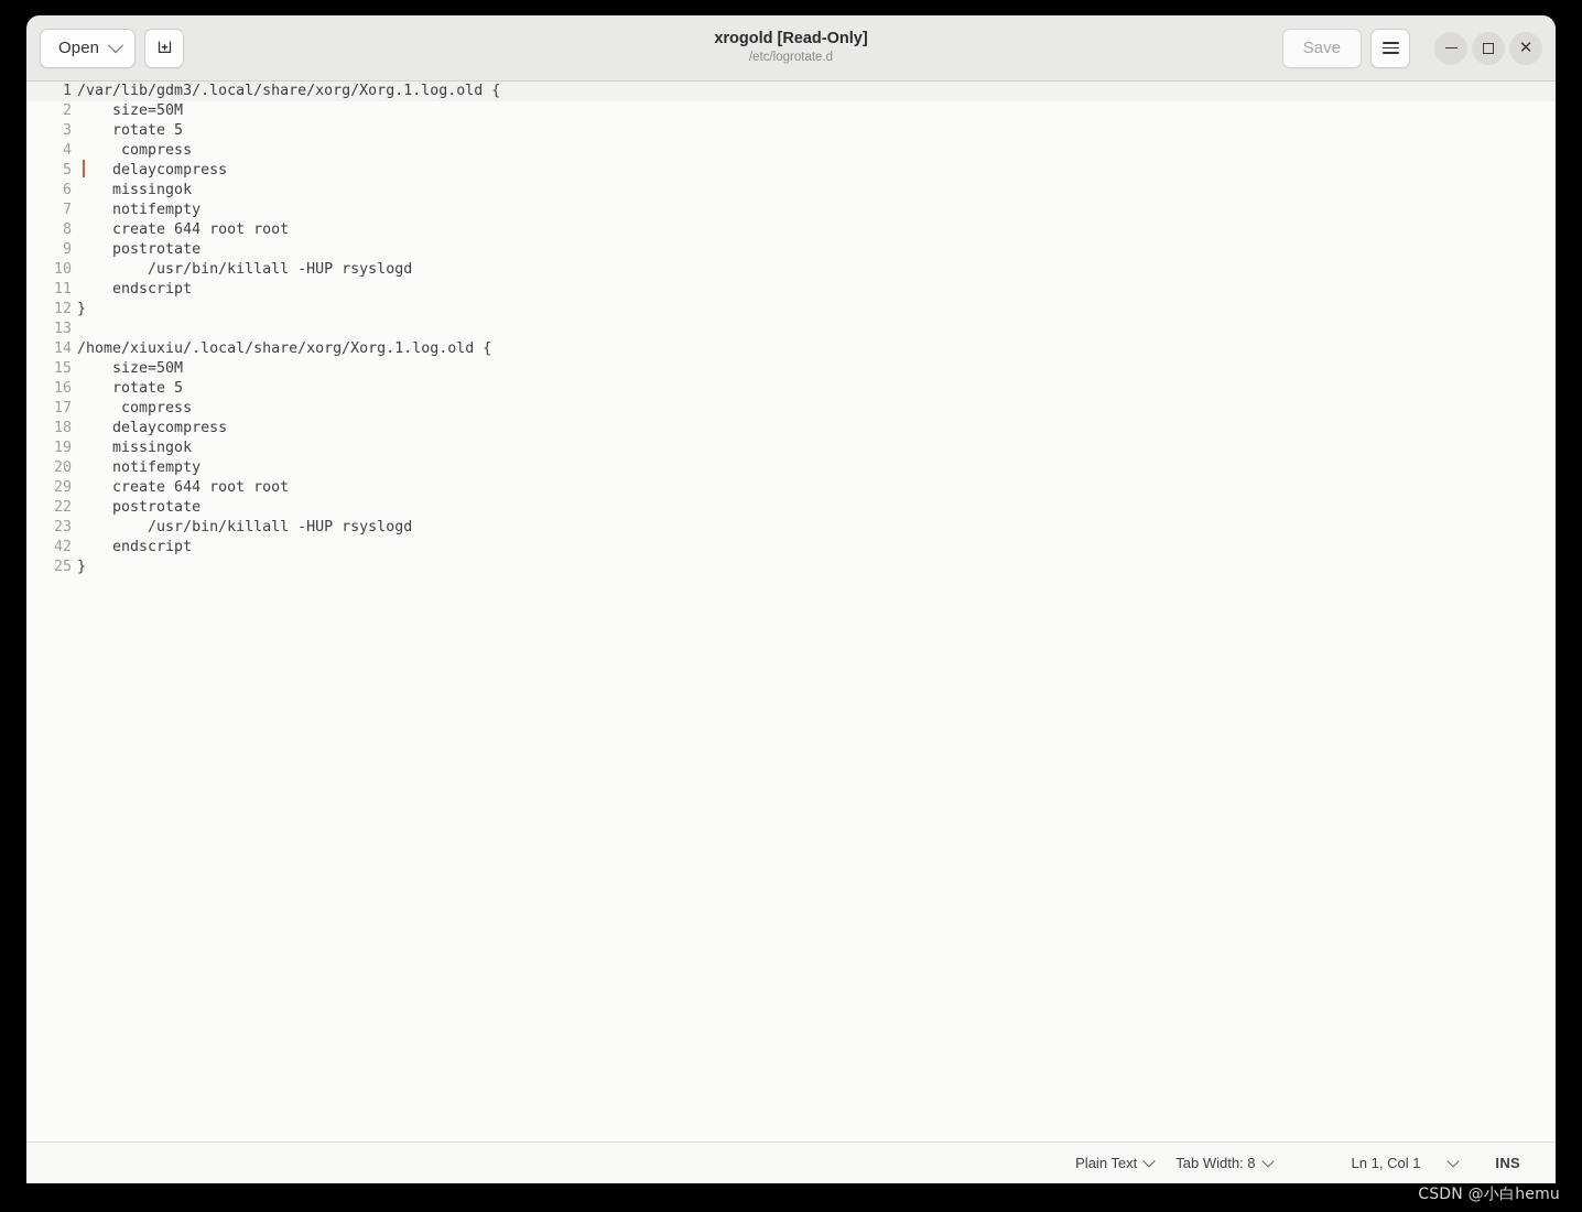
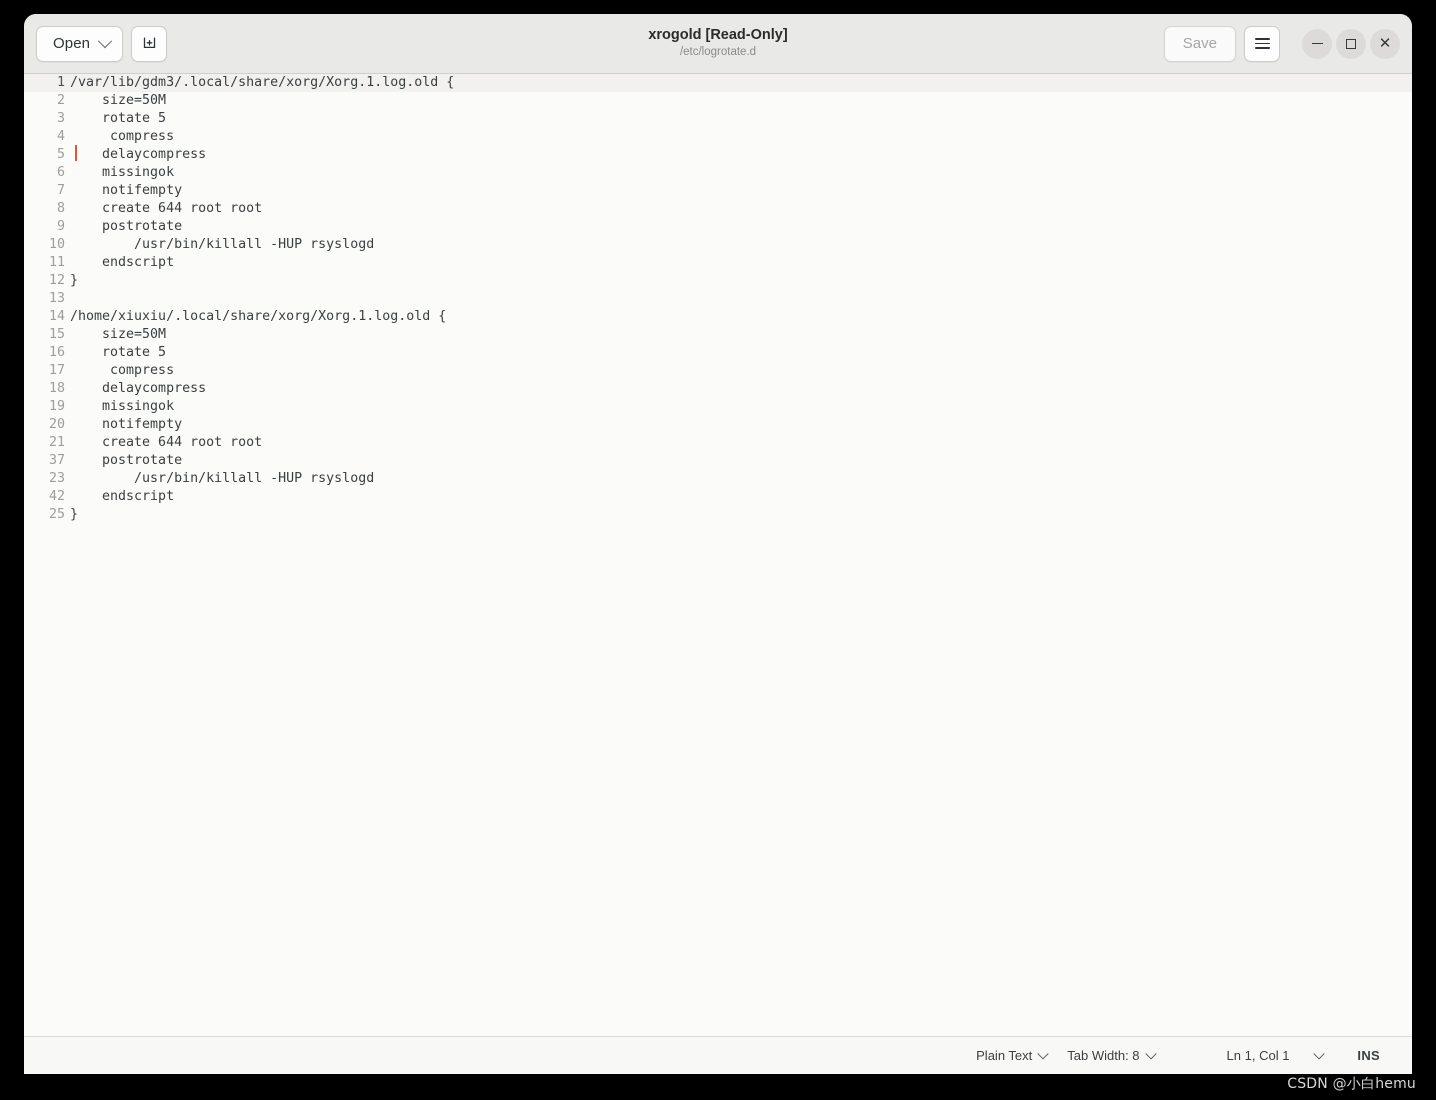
  Open
  xrogold [Read-Only]
  /etc/logrotate.d
  Save
  ✕
  1
  /var/lib/gdm3/.local/share/xorg/Xorg.1.log.old {
  2
  size=50M
  3
  rotate 5
  4
  compress
  5
  delaycompress
  6
  missingok
  7
  notifempty
  8
  create 644 root root
  9
  postrotate
  10
  /usr/bin/killall -HUP rsyslogd
  11
  endscript
  12
  }
  13
  14
  /home/xiuxiu/.local/share/xorg/Xorg.1.log.old {
  15
  size=50M
  16
  rotate 5
  17
  compress
  18
  delaycompress
  19
  missingok
  20
  notifempty
- 29
+ 21
  create 644 root root
- 22
+ 37
  postrotate
  23
  /usr/bin/killall -HUP rsyslogd
  42
  endscript
  25
  }
  Plain Text
  Tab Width: 8
  Ln 1, Col 1
  INS
  CSDN @小白hemu
